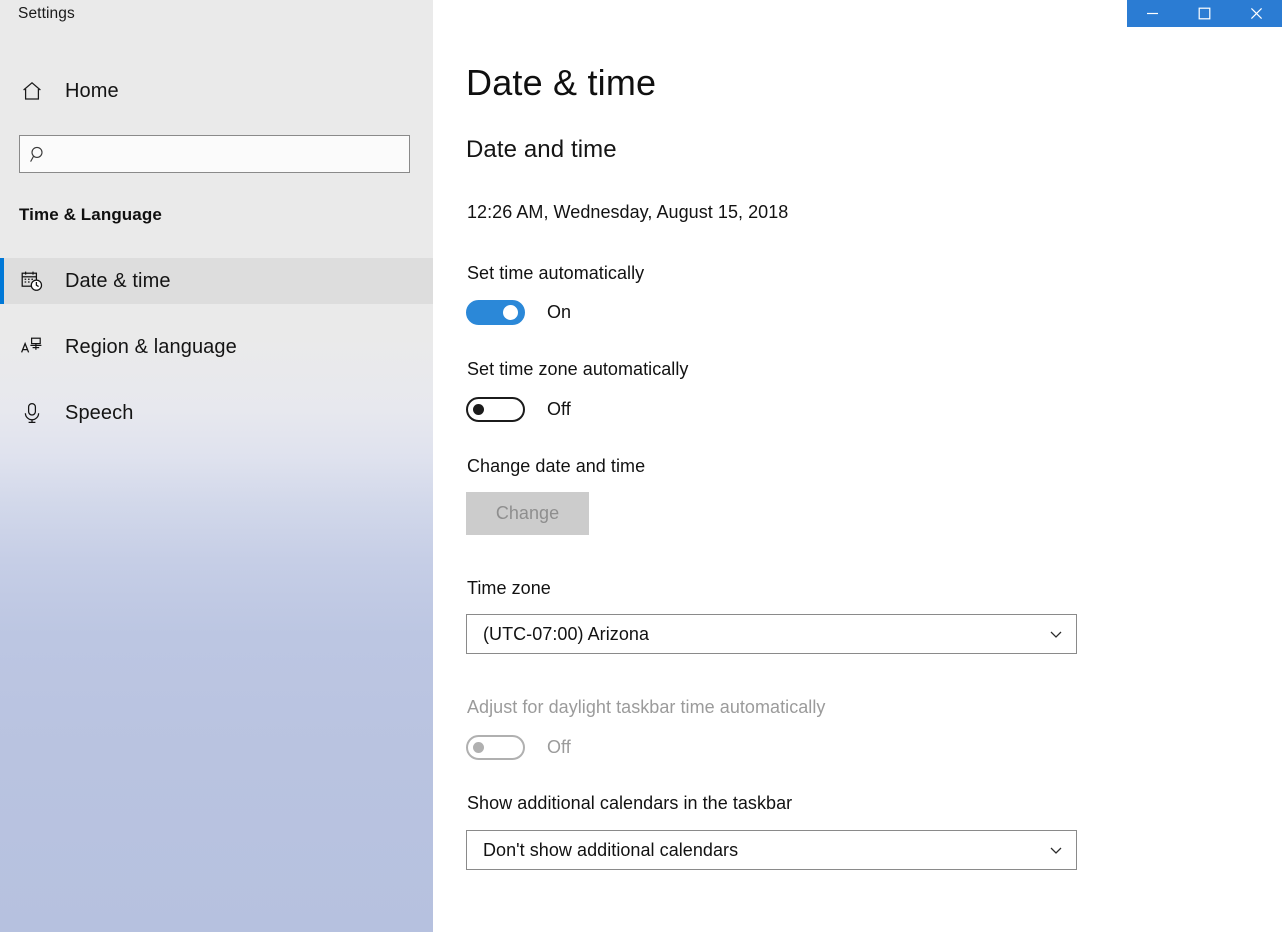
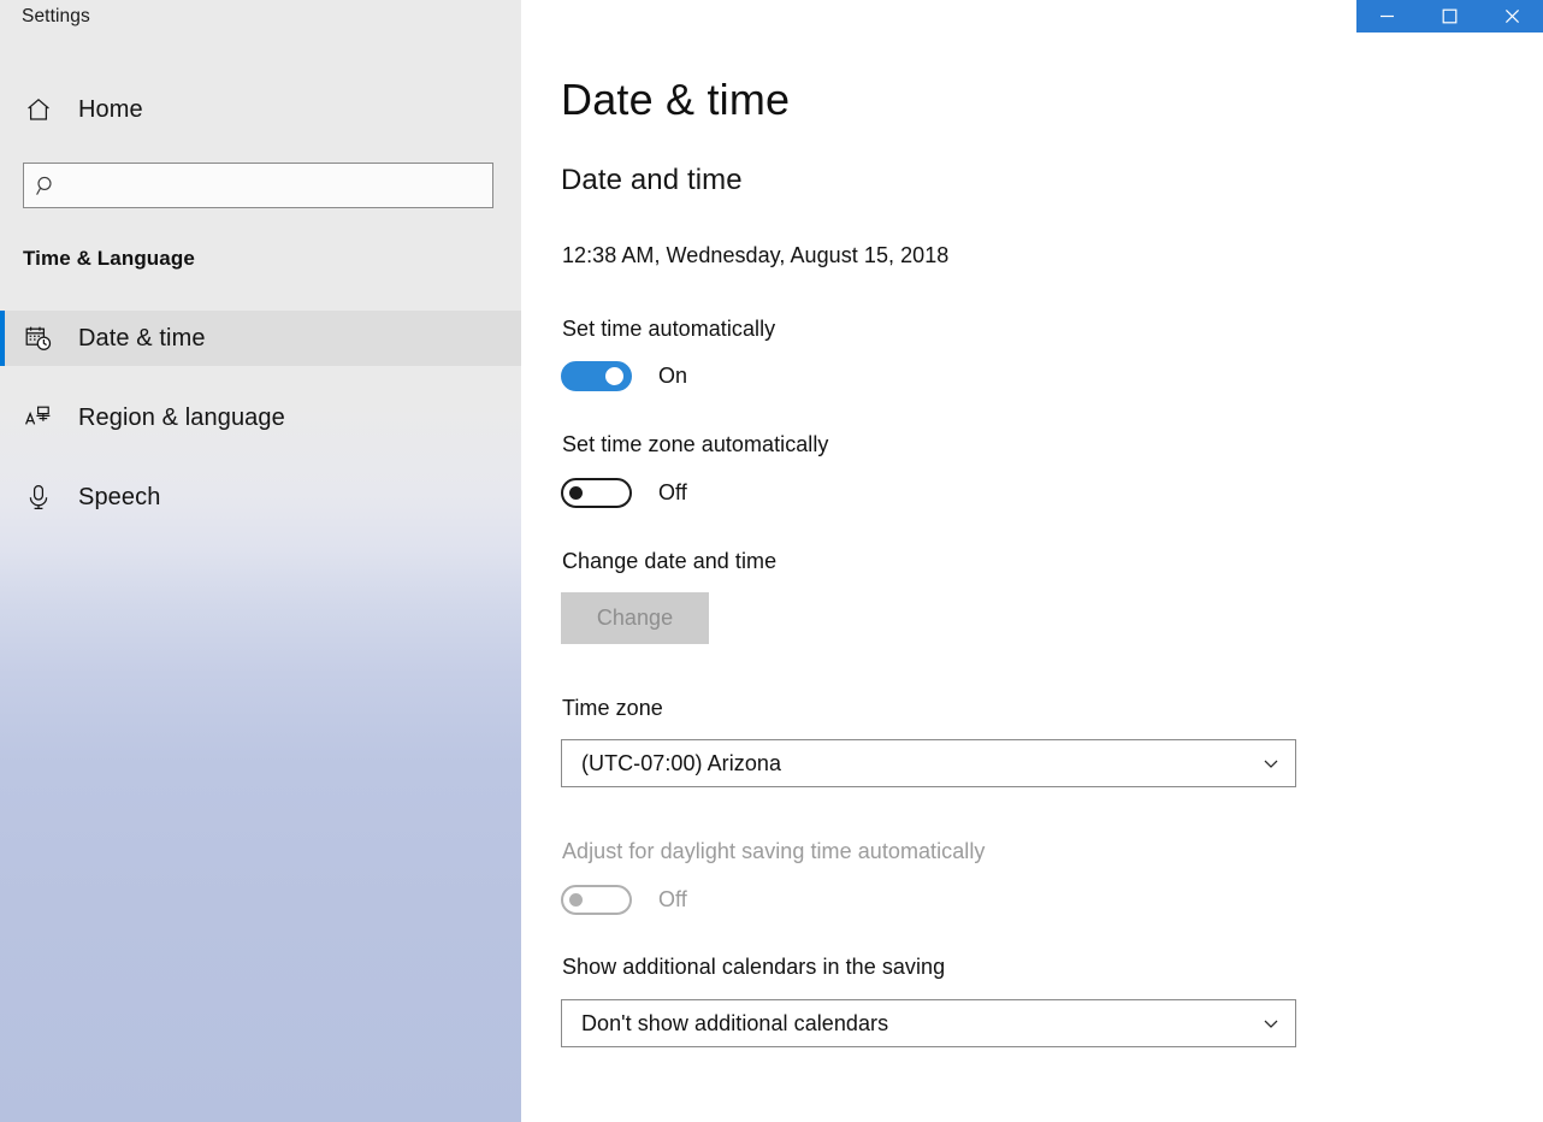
  Settings
  Home
  Time & Language
  Date & time
  Region & language
  Speech
  Date & time
  Date and time
- 12:26 AM, Wednesday, August 15, 2018
+ 12:38 AM, Wednesday, August 15, 2018
  Set time automatically
  On
  Set time zone automatically
  Off
  Change date and time
  Change
  Time zone
  (UTC-07:00) Arizona
- Adjust for daylight taskbar time automatically
+ Adjust for daylight saving time automatically
  Off
- Show additional calendars in the taskbar
+ Show additional calendars in the saving
  Don't show additional calendars
